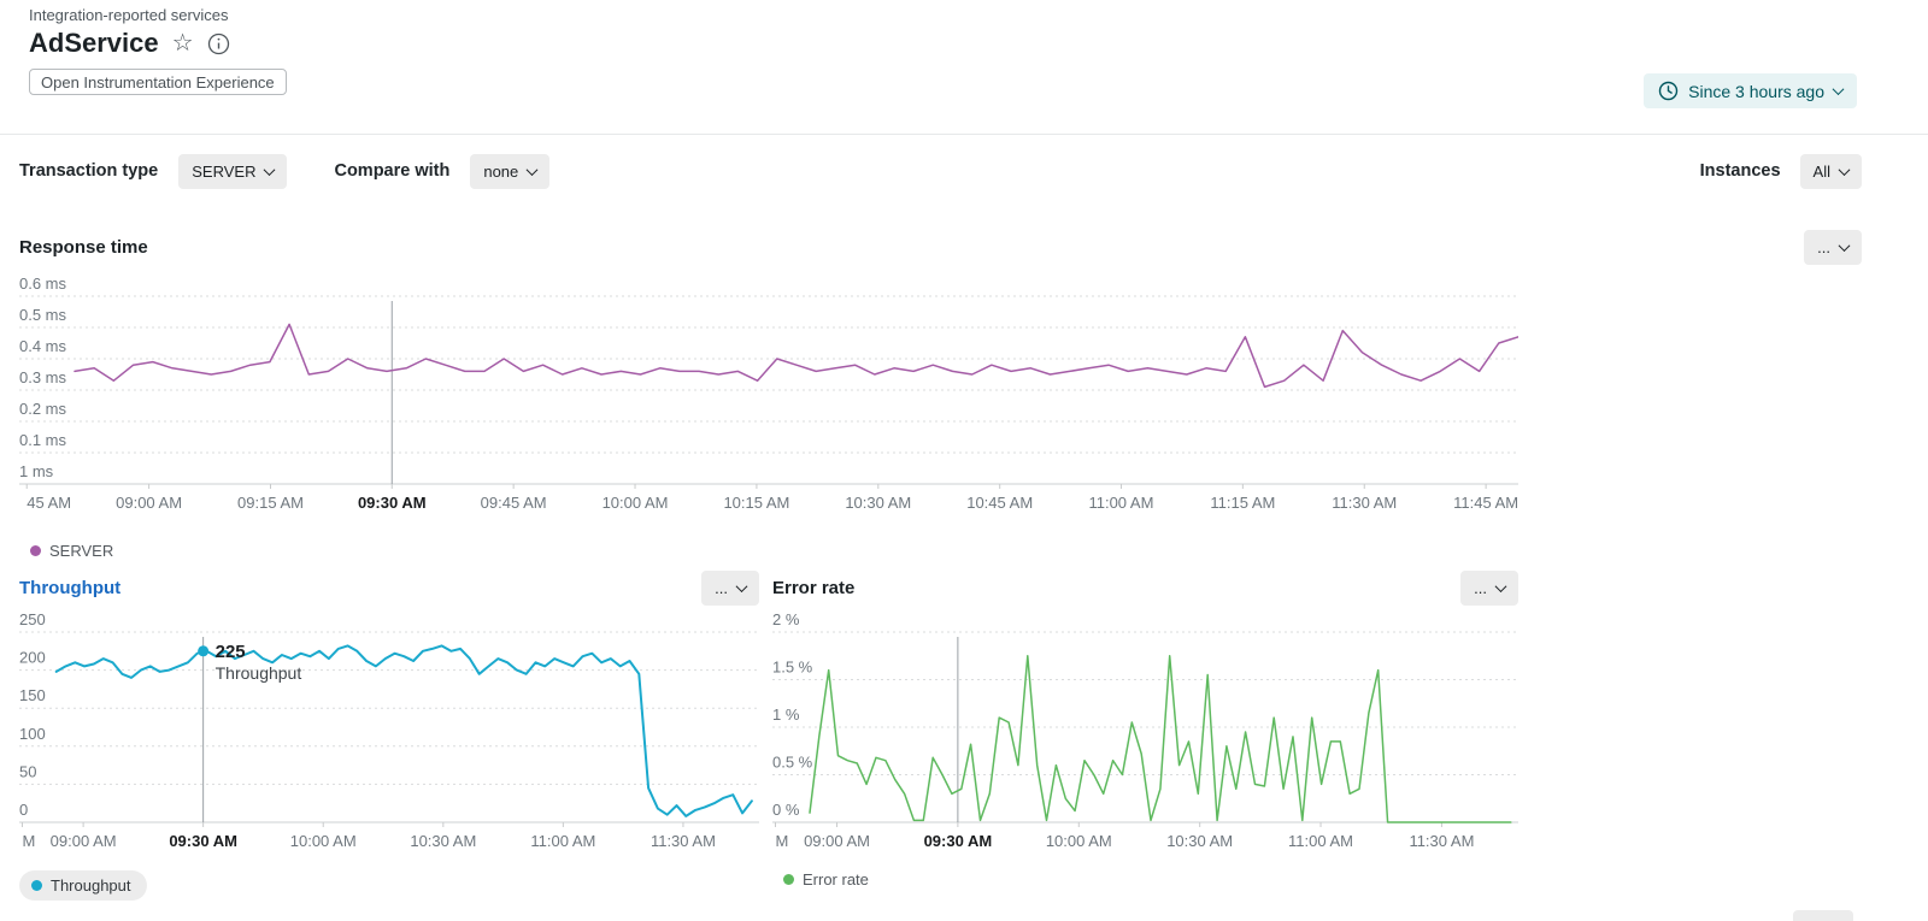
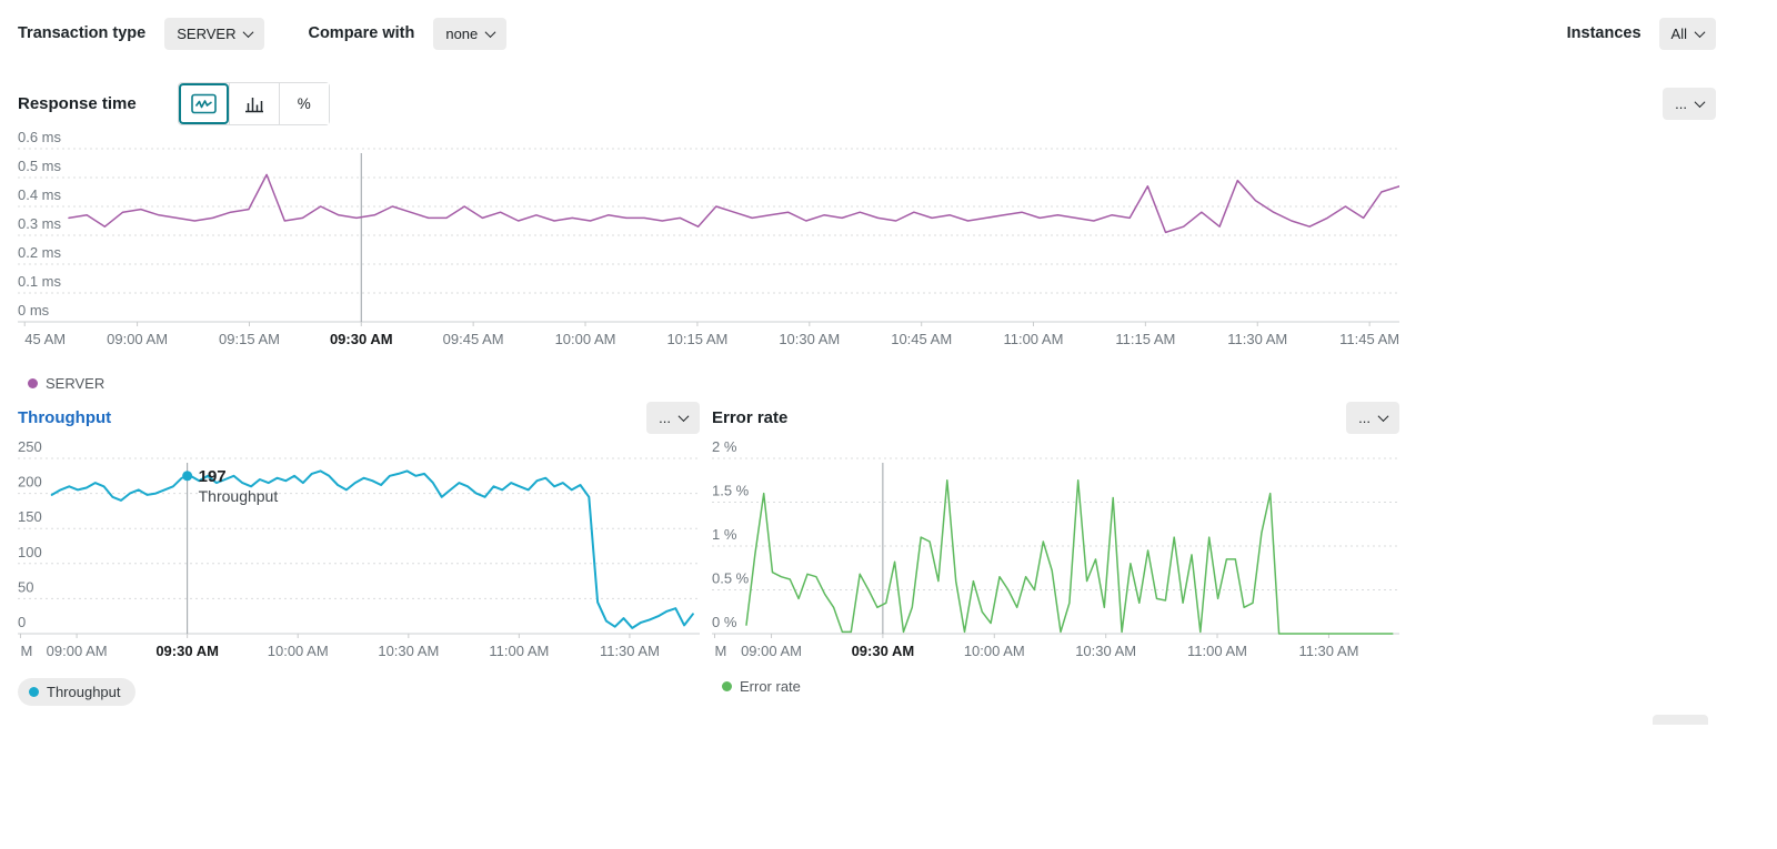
- Integration-reported services
- AdService
- ☆
- Open Instrumentation Experience
- Since 3 hours ago
  Transaction type
  SERVER
  Compare with
  none
  Instances
  All
  Response time
+ %
  ...
  0.6 ms
  0.5 ms
  0.4 ms
  0.3 ms
  0.2 ms
  0.1 ms
- 1 ms
+ 0 ms
  45 AM
  09:00 AM
  09:15 AM
  09:30 AM
  09:45 AM
  10:00 AM
  10:15 AM
  10:30 AM
  10:45 AM
  11:00 AM
  11:15 AM
  11:30 AM
  11:45 AM
  SERVER
  Throughput
  ...
  250
  200
  150
  100
  50
  0
  M
  09:00 AM
  09:30 AM
  10:00 AM
  10:30 AM
  11:00 AM
  11:30 AM
- 225
+ 197
  Throughput
  Throughput
  Error rate
  ...
  2 %
  1.5 %
  1 %
  0.5 %
  0 %
  M
  09:00 AM
  09:30 AM
  10:00 AM
  10:30 AM
  11:00 AM
  11:30 AM
  Error rate
